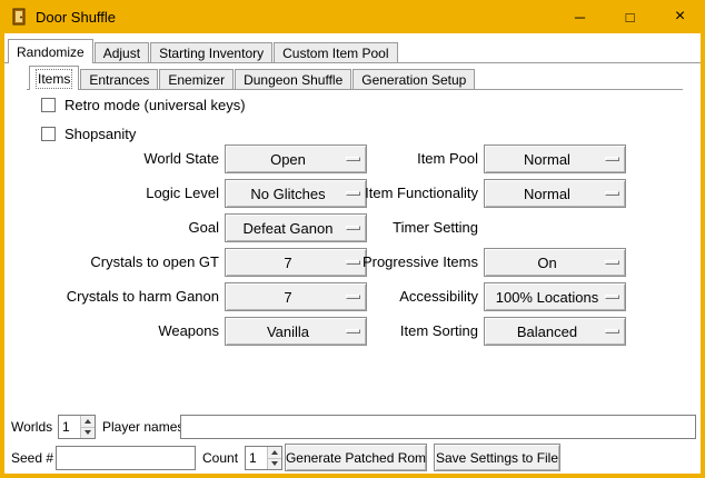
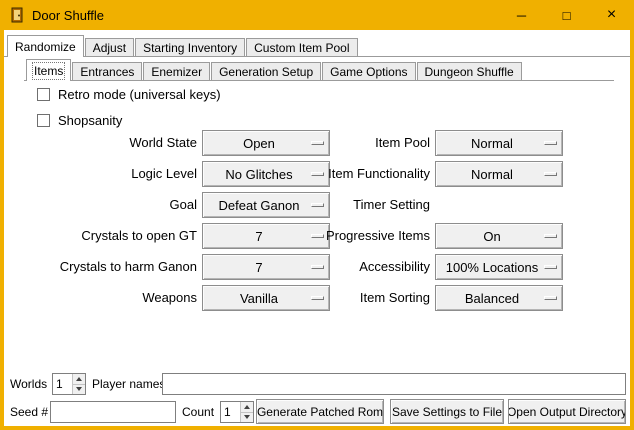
  Door Shuffle
  ─
  □
  ×
  Randomize
  Adjust
  Starting Inventory
  Custom Item Pool
  Items
  Entrances
  Enemizer
- Dungeon Shuffle
+ Generation Setup
+ Game Options
- Generation Setup
+ Dungeon Shuffle
  Retro mode (universal keys)
  Shopsanity
  World State
  Open
  Logic Level
  No Glitches
  Goal
  Defeat Ganon
  Crystals to open GT
  7
  Crystals to harm Ganon
  7
  Weapons
  Vanilla
  Item Pool
  Normal
  Item Functionality
  Normal
  Timer Setting
  Progressive Items
  On
  Accessibility
  100% Locations
  Item Sorting
  Balanced
  Worlds
  1
  Player name
  Seed #
  Count
  1
  Generate Patched Rom
  Save Settings to File
+ Open Output Directory
